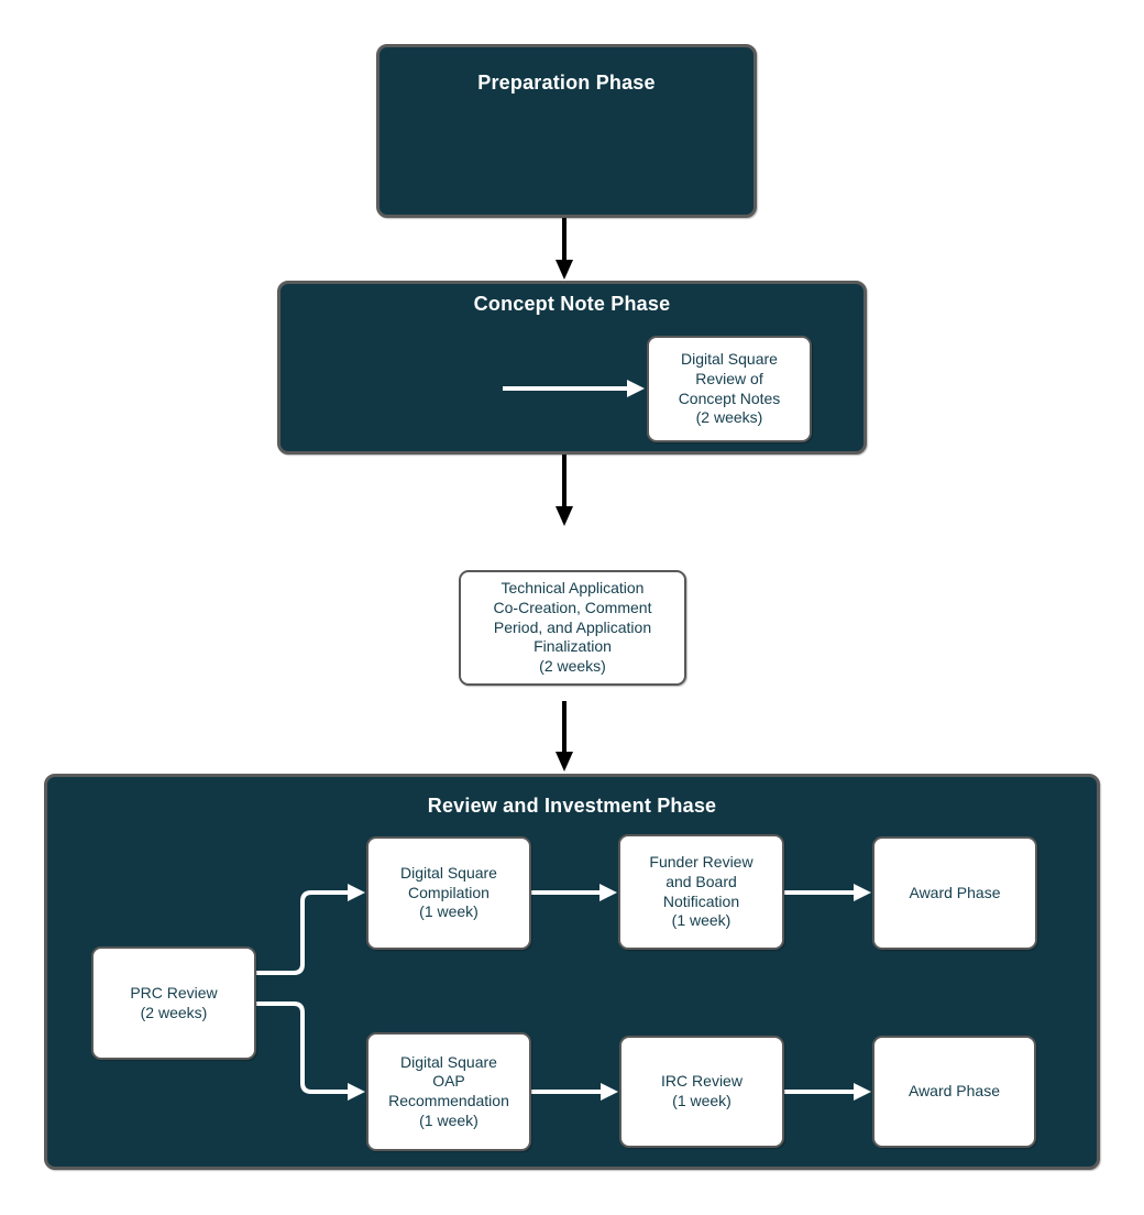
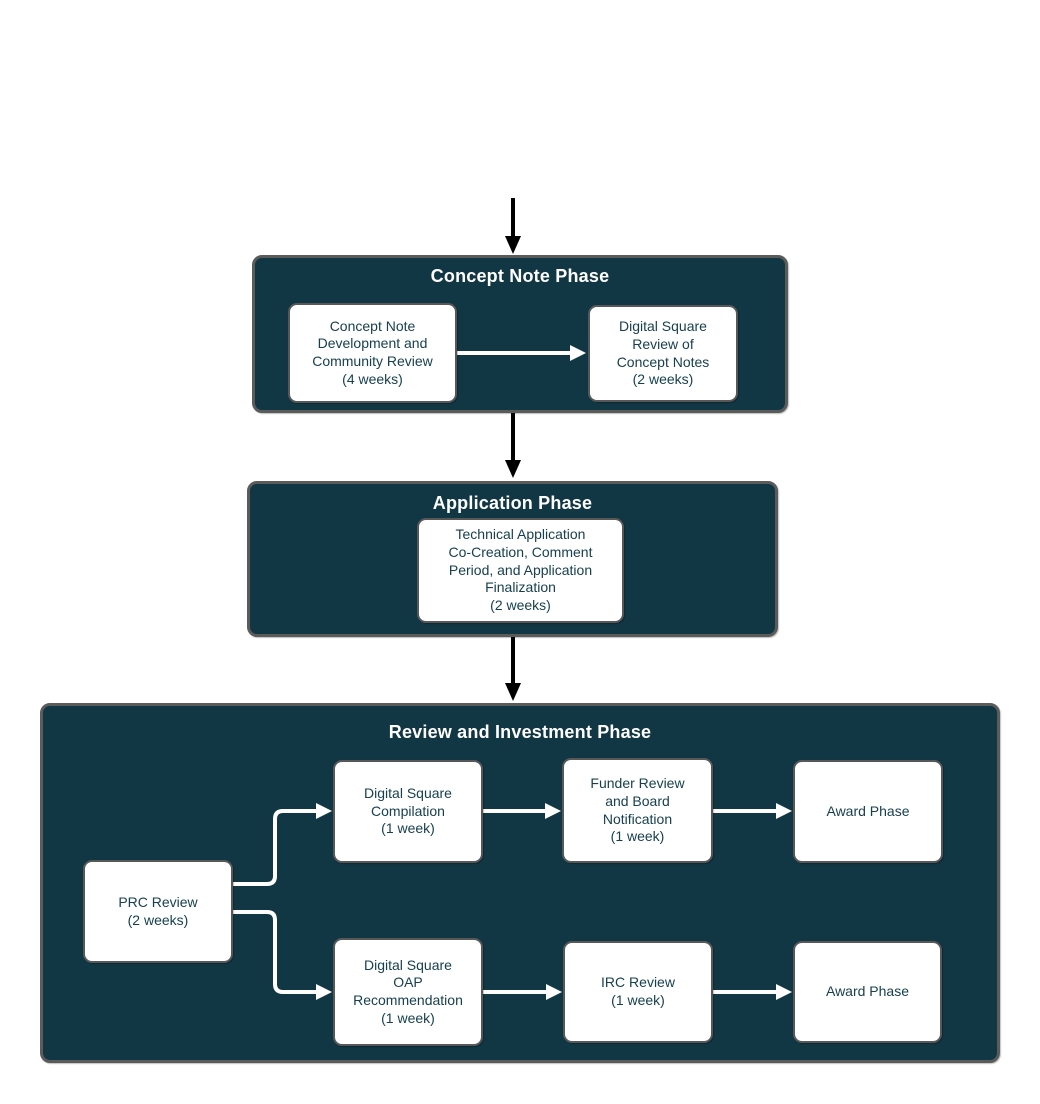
- Preparation Phase
  Concept Note Phase
+ Application Phase
  Review and Investment Phase
+ Concept Note
+ Development and
+ Community Review
+ (4 weeks)
  Digital Square
  Review of
  Concept Notes
  (2 weeks)
  Technical Application
  Co-Creation, Comment
  Period, and Application
  Finalization
  (2 weeks)
  PRC Review
  (2 weeks)
  Digital Square
  Compilation
  (1 week)
  Funder Review
  and Board
  Notification
  (1 week)
  Award Phase
  Digital Square
  OAP
  Recommendation
  (1 week)
  IRC Review
  (1 week)
  Award Phase
